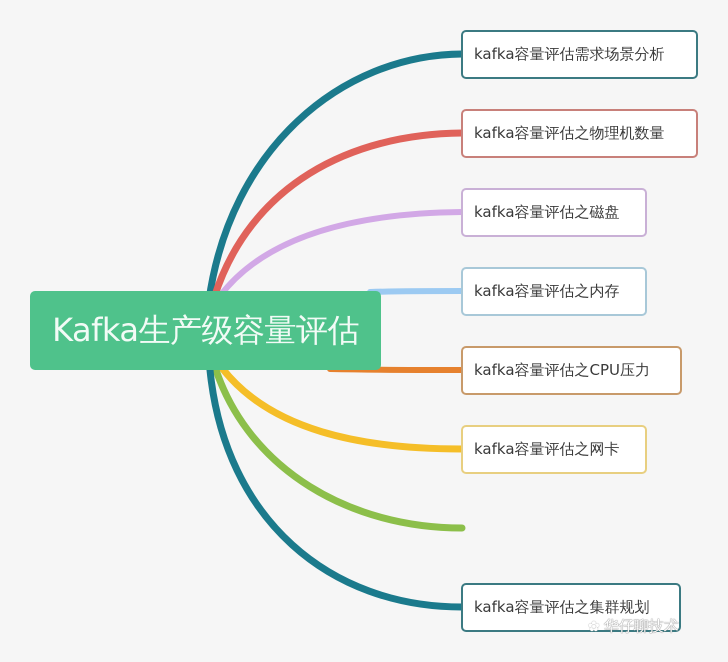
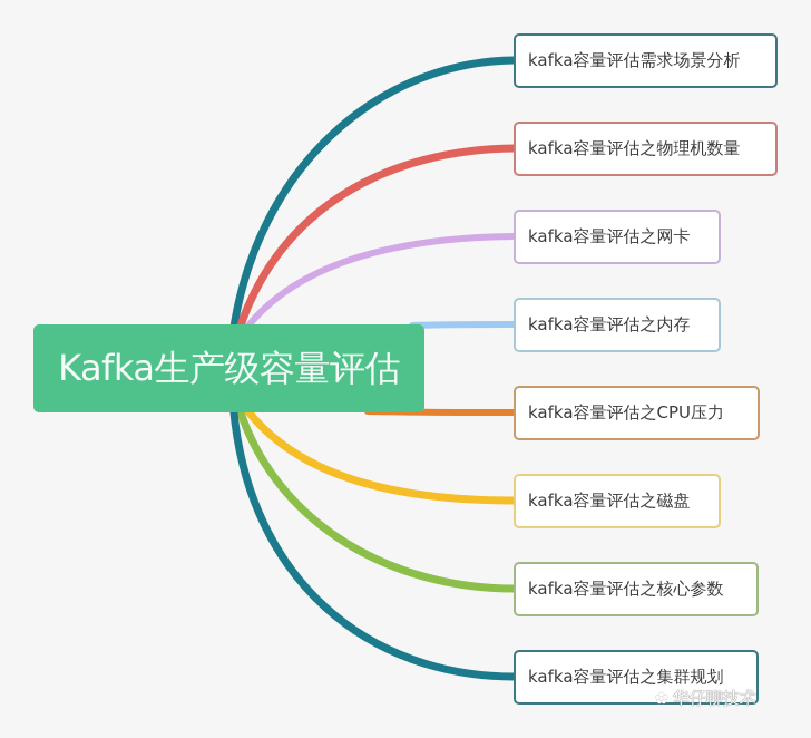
  Kafka生产级容量评估
  kafka容量评估需求场景分析
  kafka容量评估之物理机数量
- kafka容量评估之磁盘
+ kafka容量评估之网卡
  kafka容量评估之内存
  kafka容量评估之CPU压力
- kafka容量评估之网卡
+ kafka容量评估之磁盘
+ kafka容量评估之核心参数
  kafka容量评估之集群规划
  ✿
  华仔聊技术
